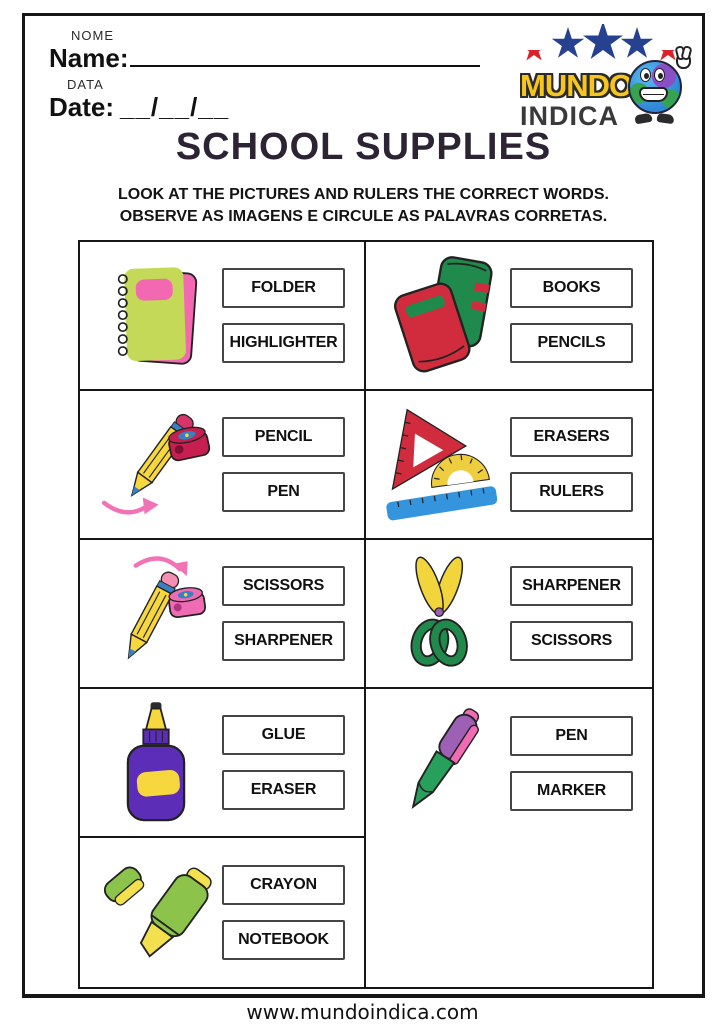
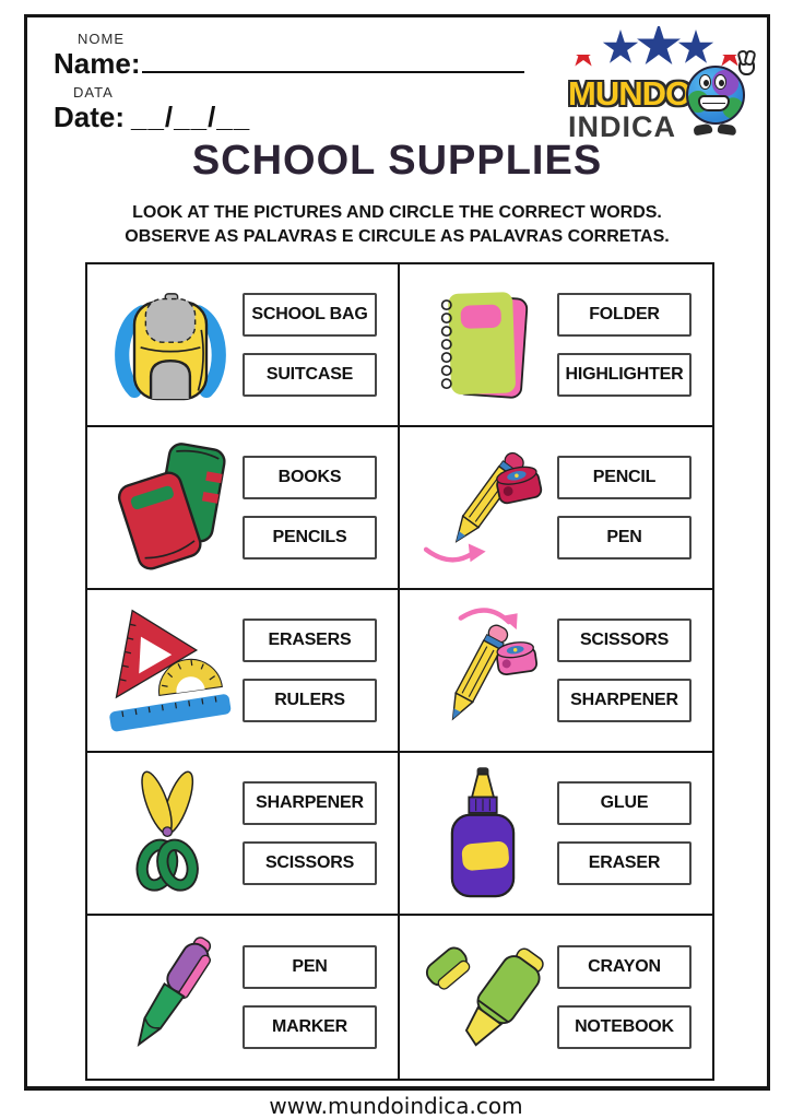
  NOME
  Name:
  DATA
  Date: __/__/__
  MUNDO
  INDICA
  SCHOOL SUPPLIES
- LOOK AT THE PICTURES AND RULERS THE CORRECT WORDS.
+ LOOK AT THE PICTURES AND CIRCLE THE CORRECT WORDS.
- OBSERVE AS IMAGENS E CIRCULE AS PALAVRAS CORRETAS.
+ OBSERVE AS PALAVRAS E CIRCULE AS PALAVRAS CORRETAS.
+ SCHOOL BAG
+ SUITCASE
  FOLDER
  HIGHLIGHTER
  BOOKS
  PENCILS
  PENCIL
  PEN
  ERASERS
  RULERS
  SCISSORS
  SHARPENER
  SHARPENER
  SCISSORS
  GLUE
  ERASER
  PEN
  MARKER
  CRAYON
  NOTEBOOK
  www.mundoindica.com
